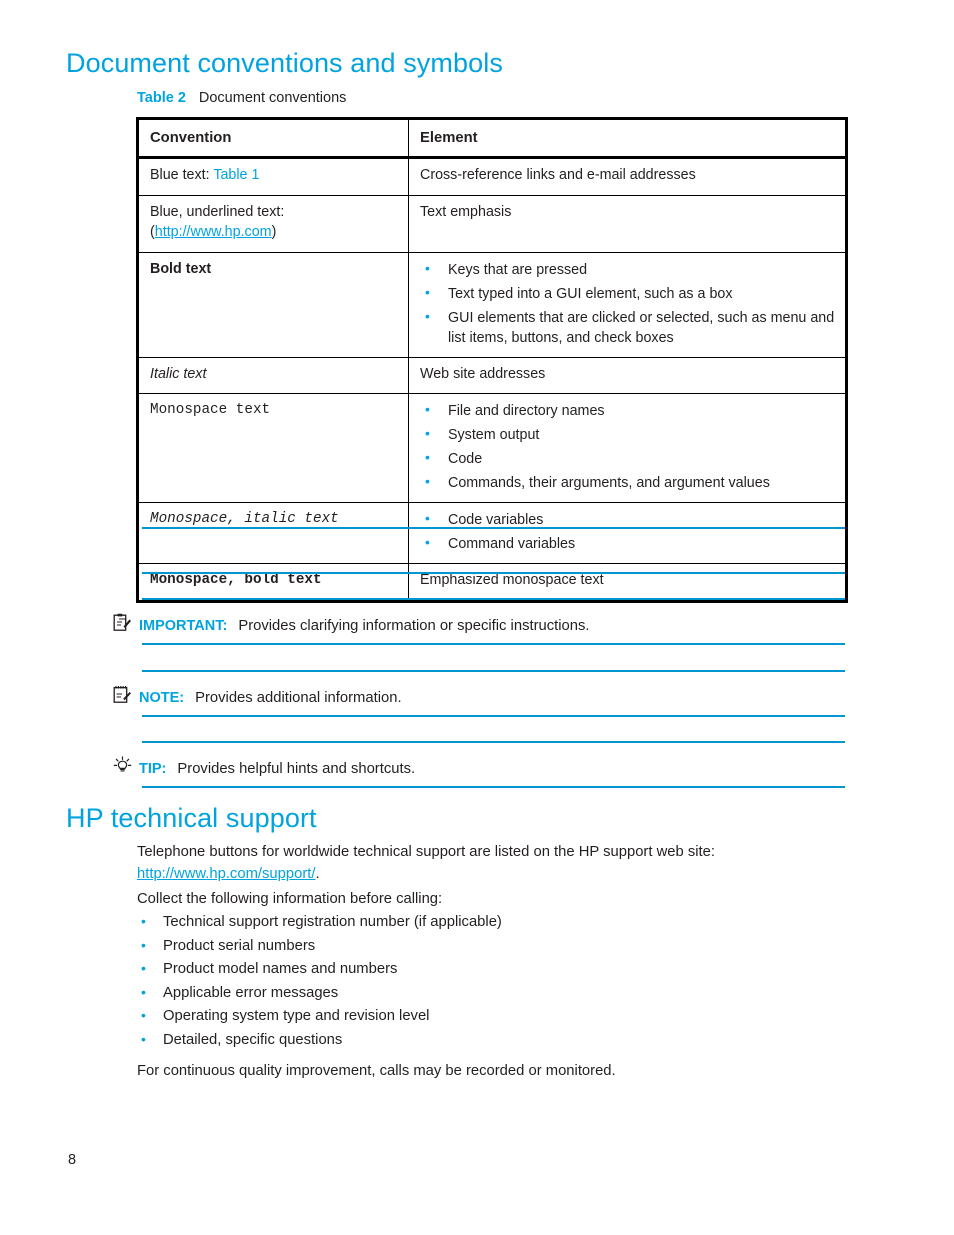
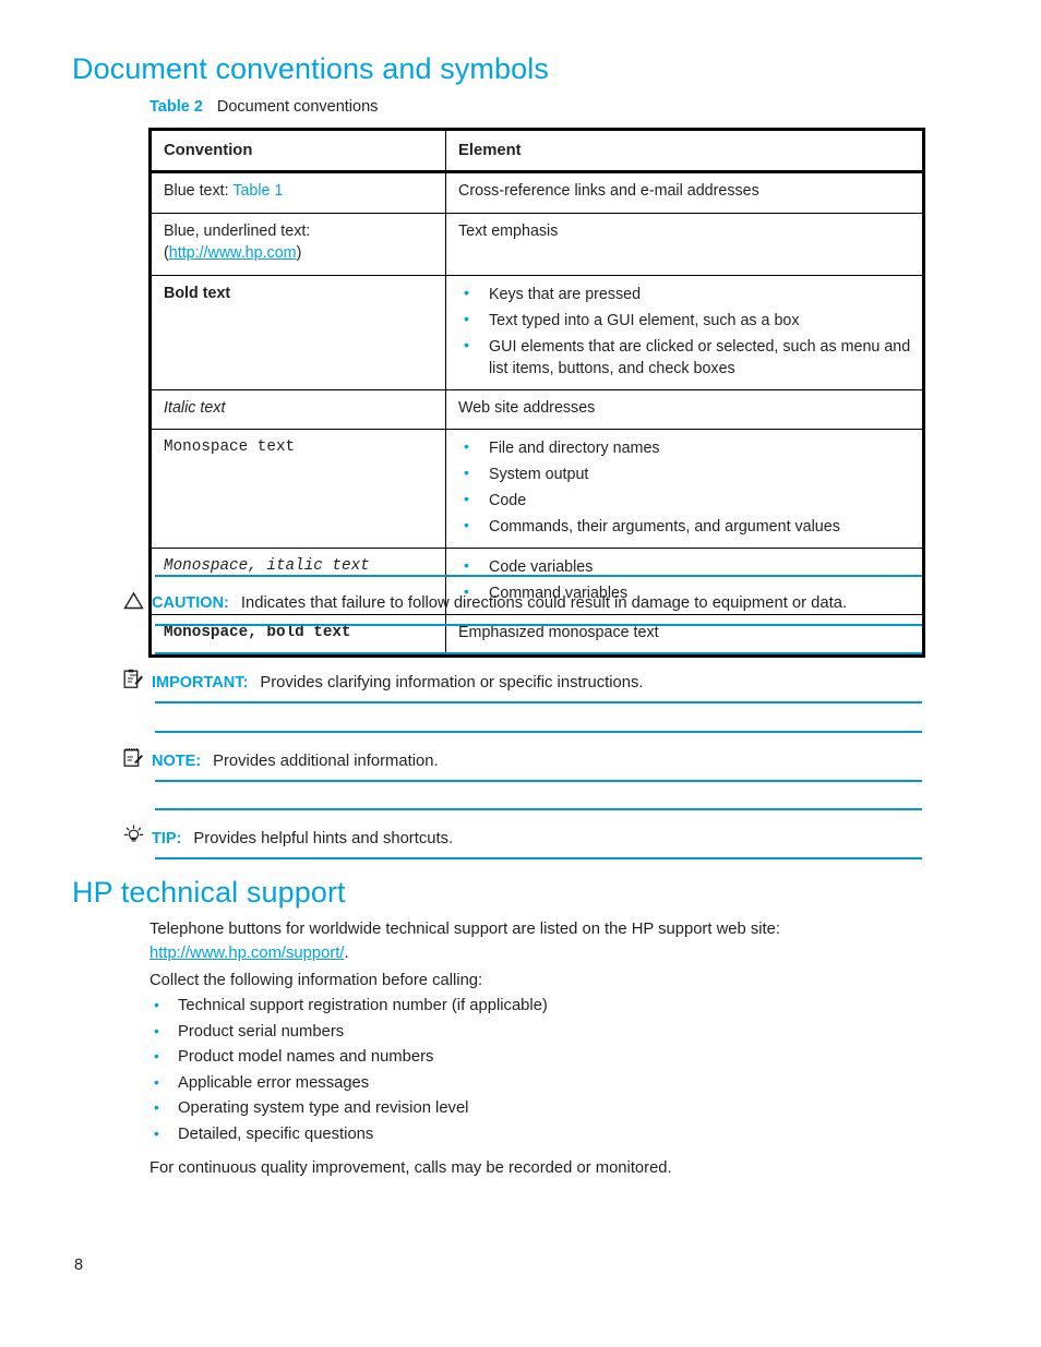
  Document conventions and symbols
  Table 2 Document conventions
  Convention	Element
  Blue text: Table 1	Cross-reference links and e-mail addresses
  Blue, underlined text: (http://www.hp.com)	Text emphasis
  Bold text	Keys that are pressed Text typed into a GUI element, such as a box GUI elements that are clicked or selected, such as menu and list items, buttons, and check boxes
  Italic text	Web site addresses
  Monospace text	File and directory names System output Code Commands, their arguments, and argument values
  Monospace, italic text	Code variables Command variables
  Monospace, bold text	Emphasized monospace text
+ CAUTION:
+ Indicates that failure to follow directions could result in damage to equipment or data.
  IMPORTANT:
  Provides clarifying information or specific instructions.
  NOTE:
  Provides additional information.
  TIP:
  Provides helpful hints and shortcuts.
  HP technical support
  Telephone buttons for worldwide technical support are listed on the HP support web site:
  http://www.hp.com/support/.
  Collect the following information before calling:
  Technical support registration number (if applicable)
  Product serial numbers
  Product model names and numbers
  Applicable error messages
  Operating system type and revision level
  Detailed, specific questions
  For continuous quality improvement, calls may be recorded or monitored.
  8
